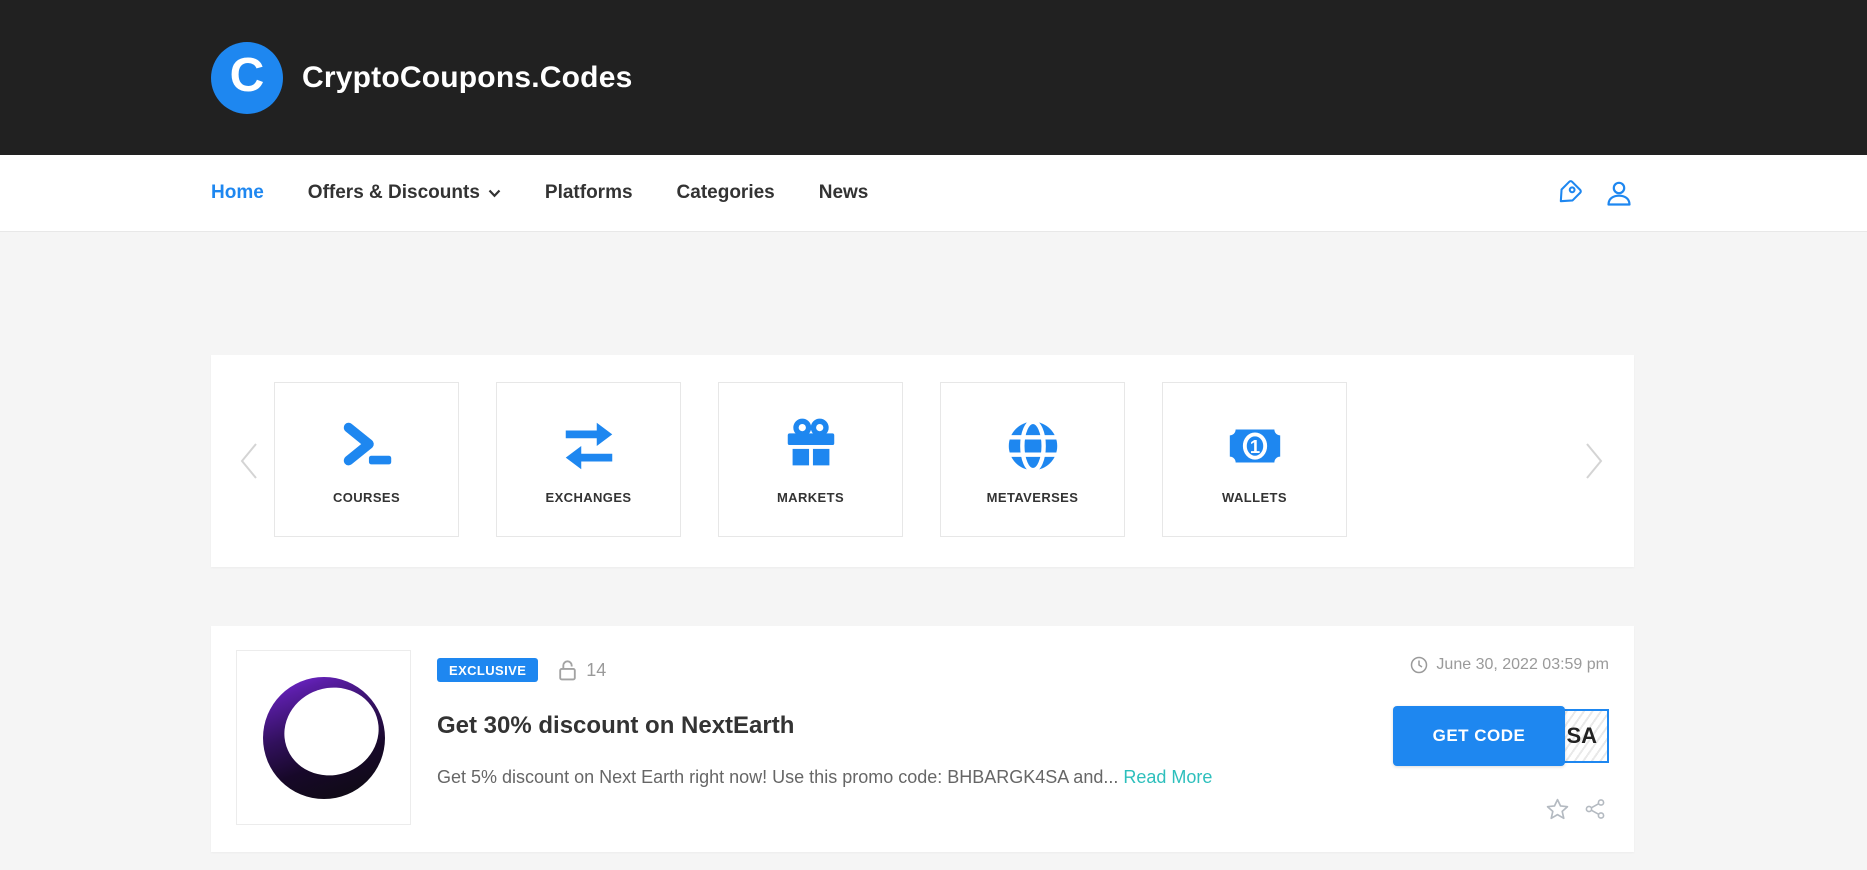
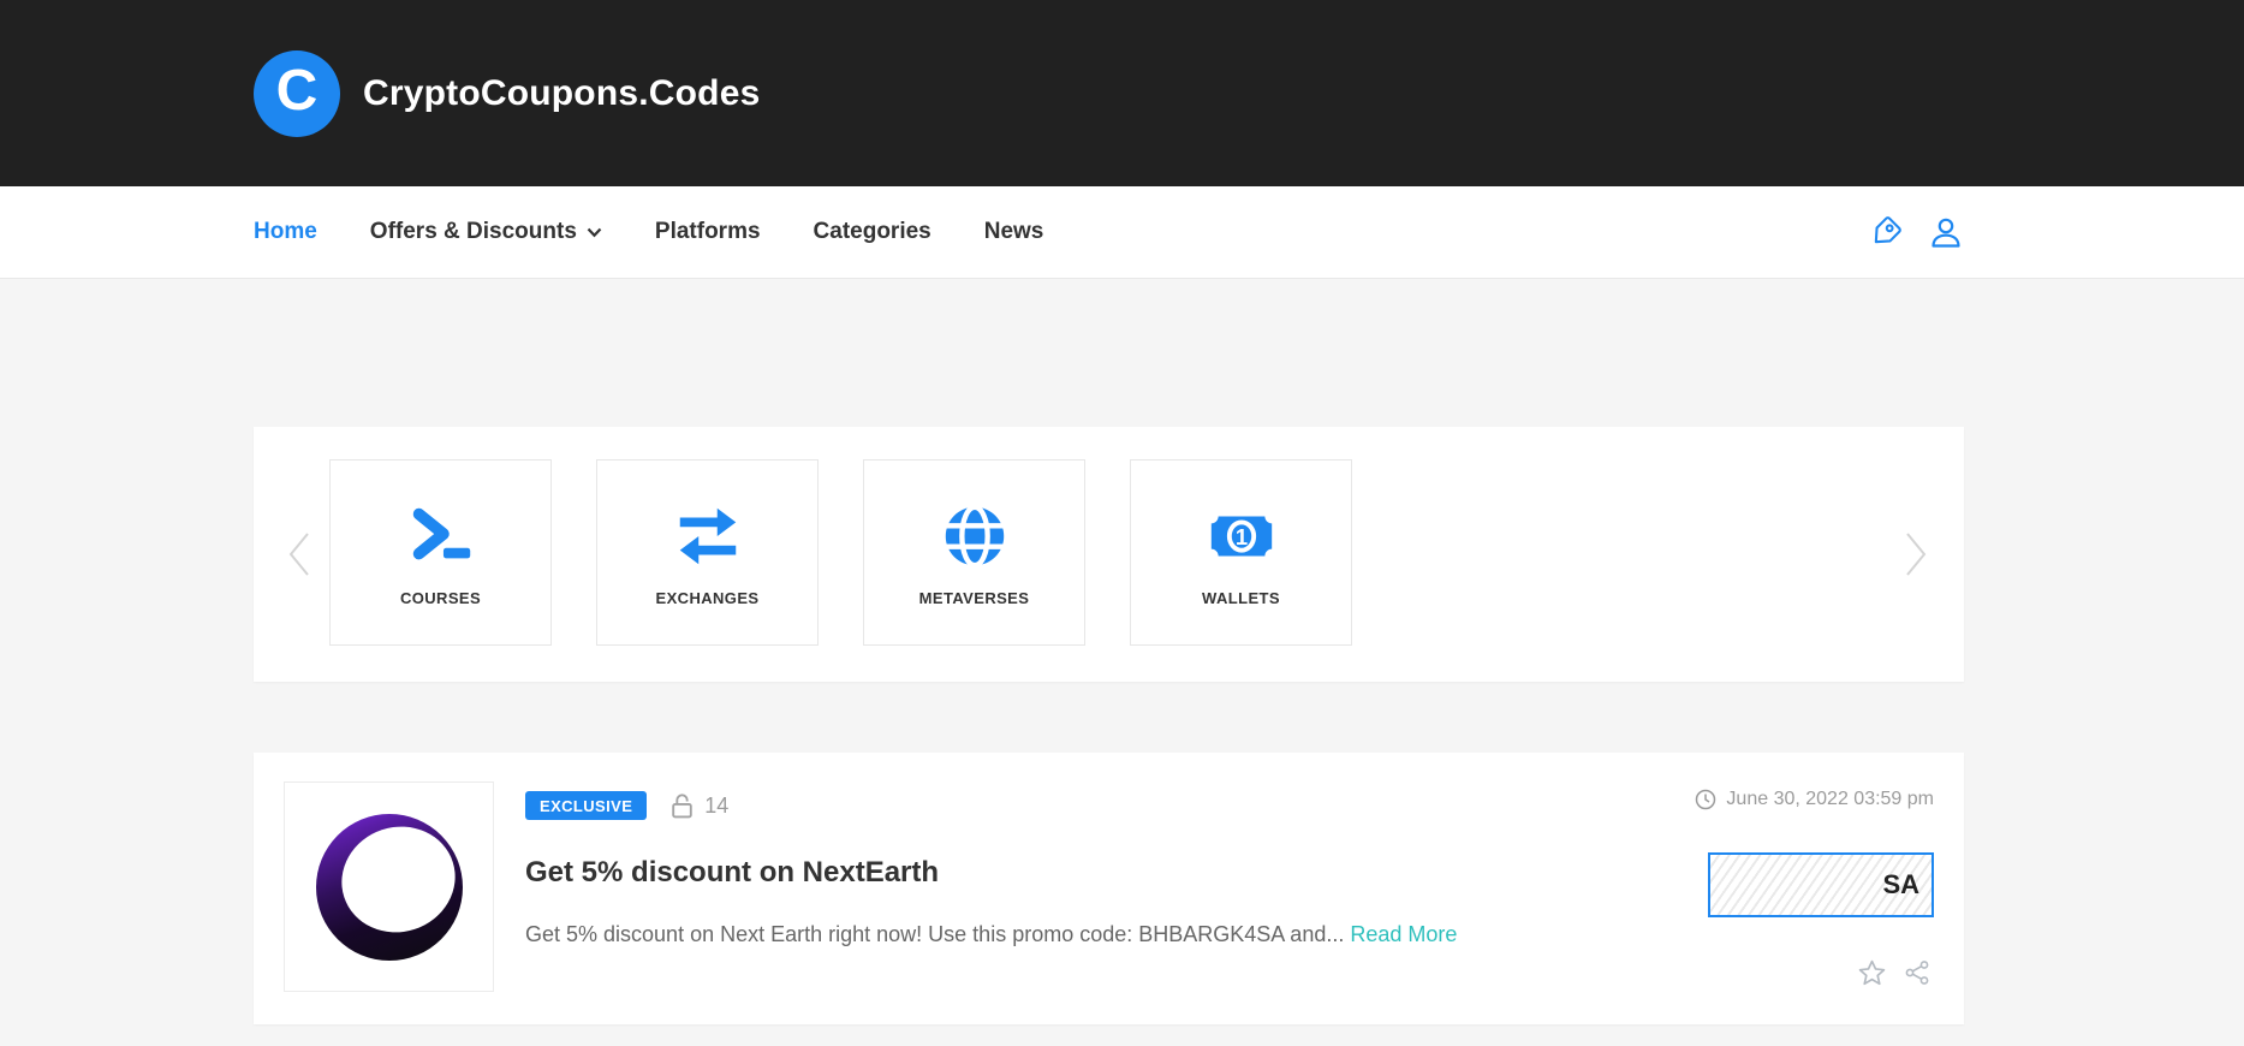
  C
  CryptoCoupons.Codes
  Home
  Offers & Discounts
  Platforms
  Categories
  News
  COURSES
  EXCHANGES
- MARKETS
  METAVERSES
  1
  WALLETS
  EXCLUSIVE
  14
- Get 30% discount on NextEarth
+ Get 5% discount on NextEarth
  Get 5% discount on Next Earth right now! Use this promo code: BHBARGK4SA and... Read More
  June 30, 2022 03:59 pm
  SA
- GET CODE
